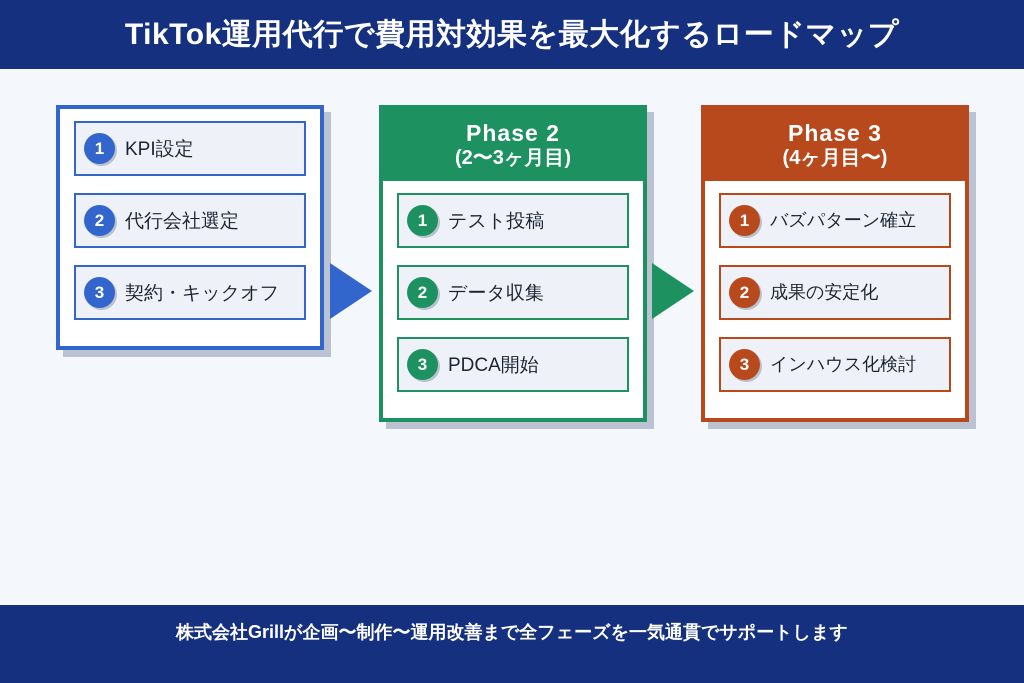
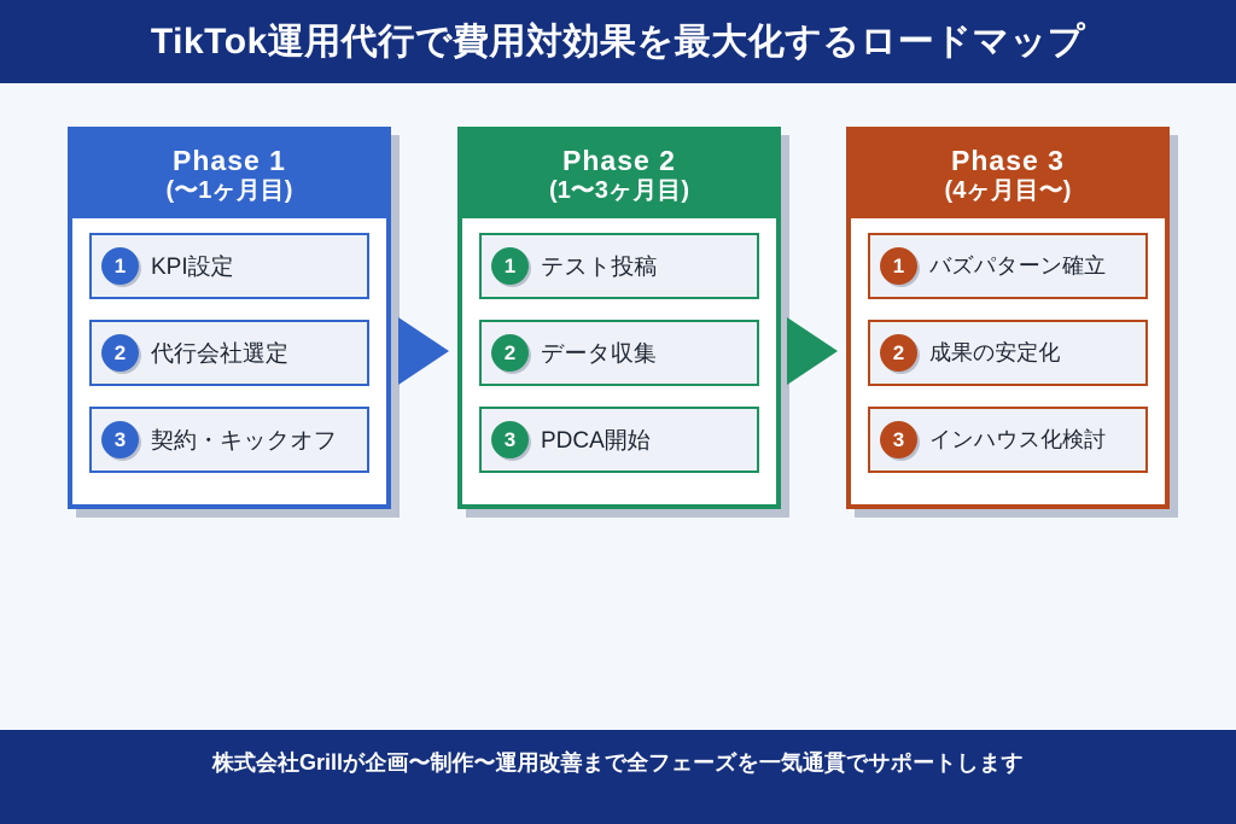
  TikTok運用代行で費用対効果を最大化するロードマップ
+ Phase 1
+ (〜1ヶ月目)
  1
  KPI設定
  2
  代行会社選定
  3
  契約・キックオフ
  Phase 2
- (2〜3ヶ月目)
+ (1〜3ヶ月目)
  1
  テスト投稿
  2
  データ収集
  3
  PDCA開始
  Phase 3
  (4ヶ月目〜)
  1
  バズパターン確立
  2
  成果の安定化
  3
  インハウス化検討
  株式会社Grillが企画〜制作〜運用改善まで全フェーズを一気通貫でサポートします
